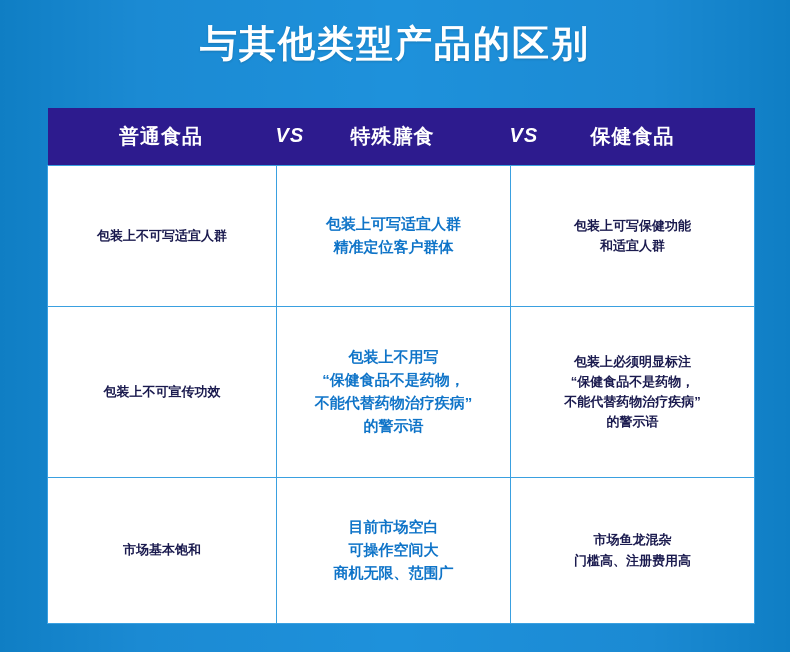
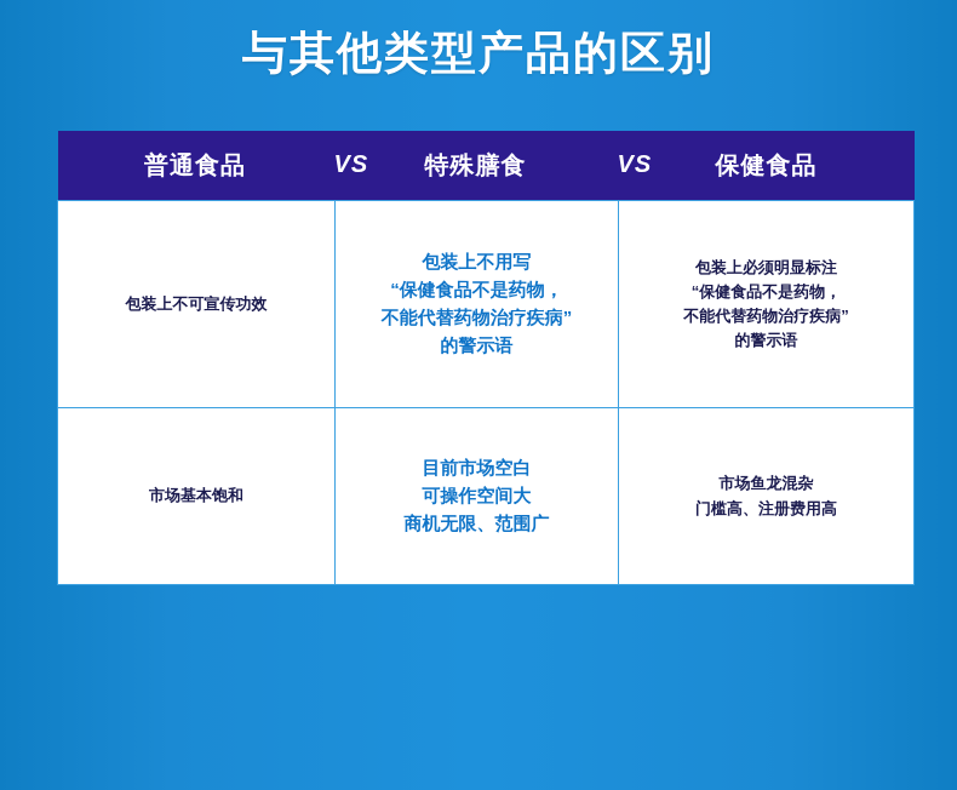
  与其他类型产品的区别
  普通食品	VS	特殊膳食	VS	保健食品
- 包装上不可写适宜人群	包装上可写适宜人群 精准定位客户群体	包装上可写保健功能 和适宜人群
  包装上不可宣传功效	包装上不用写 “保健食品不是药物， 不能代替药物治疗疾病” 的警示语	包装上必须明显标注 “保健食品不是药物， 不能代替药物治疗疾病” 的警示语
  市场基本饱和	目前市场空白 可操作空间大 商机无限、范围广	市场鱼龙混杂 门槛高、注册费用高
